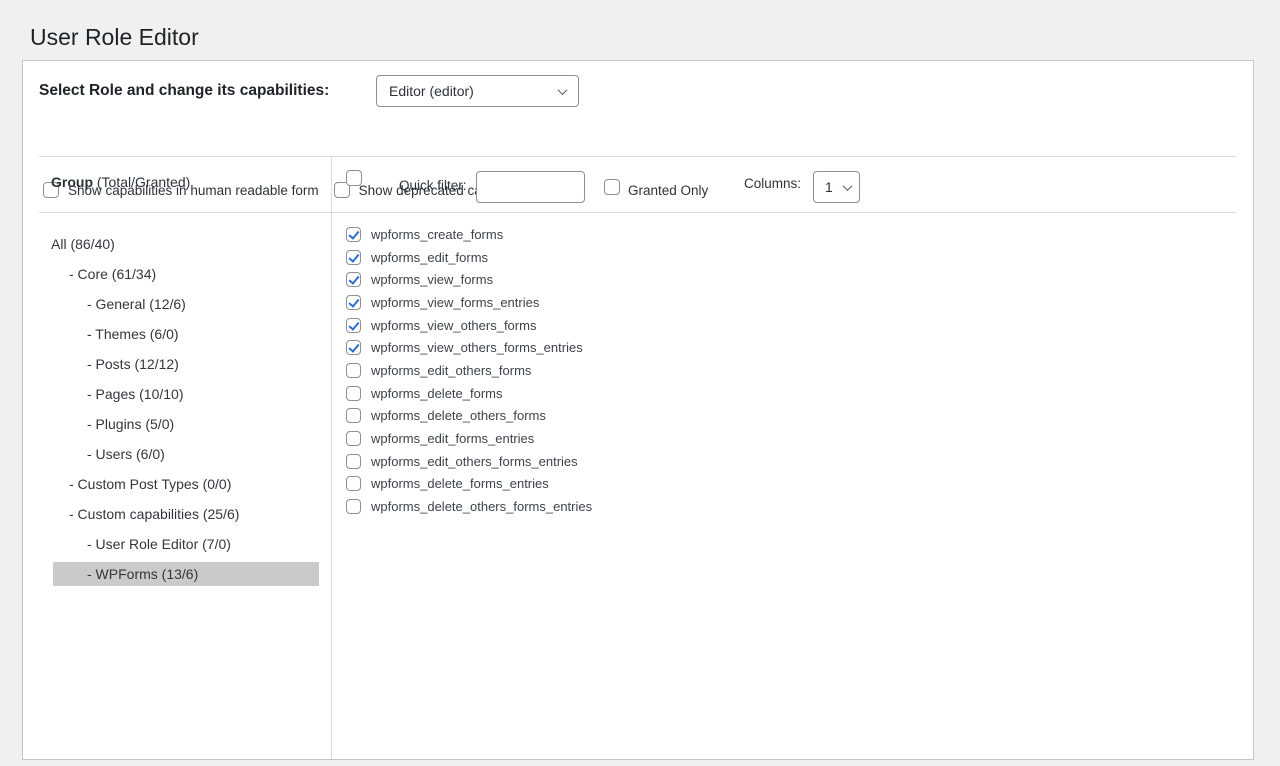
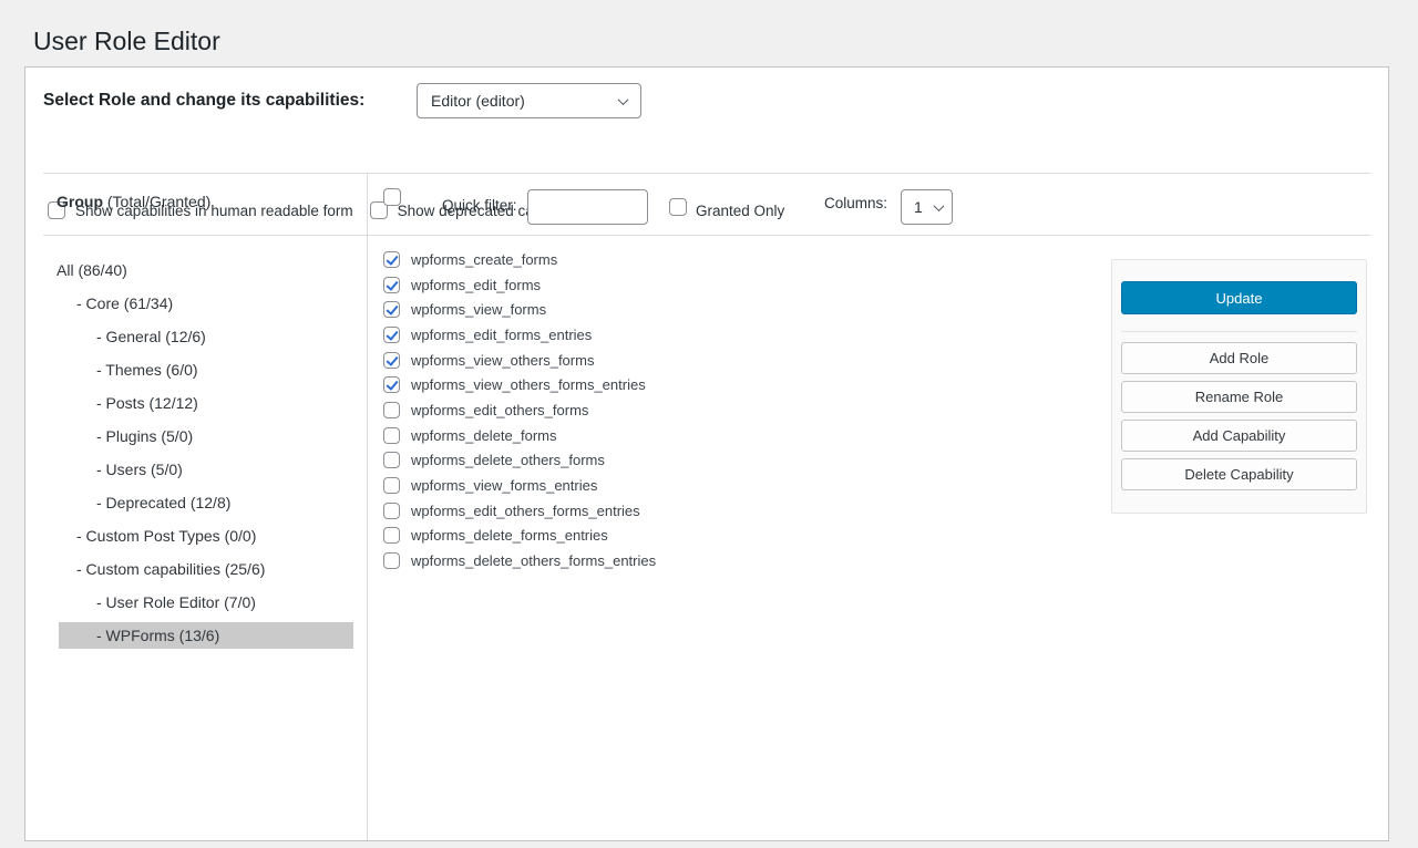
  User Role Editor
  Select Role and change its capabilities:
  Editor (editor)
  Show capabilities in human readable form
  Group (Total/Granted)
  Quick filter:
  Granted Only
  Columns:
  1
  All (86/40)
  - Core (61/34)
  - General (12/6)
  - Themes (6/0)
  - Posts (12/12)
- - Pages (10/10)
  - Plugins (5/0)
- - Users (6/0)
+ - Users (5/0)
+ - Deprecated (12/8)
  - Custom Post Types (0/0)
  - Custom capabilities (25/6)
  - User Role Editor (7/0)
  - WPForms (13/6)
  wpforms_create_forms
  wpforms_edit_forms
  wpforms_view_forms
- wpforms_view_forms_entries
+ wpforms_edit_forms_entries
  wpforms_view_others_forms
  wpforms_view_others_forms_entries
  wpforms_edit_others_forms
  wpforms_delete_forms
  wpforms_delete_others_forms
- wpforms_edit_forms_entries
+ wpforms_view_forms_entries
  wpforms_edit_others_forms_entries
  wpforms_delete_forms_entries
  wpforms_delete_others_forms_entries
+ Update
+ Add Role
+ Rename Role
+ Add Capability
+ Delete Capability
